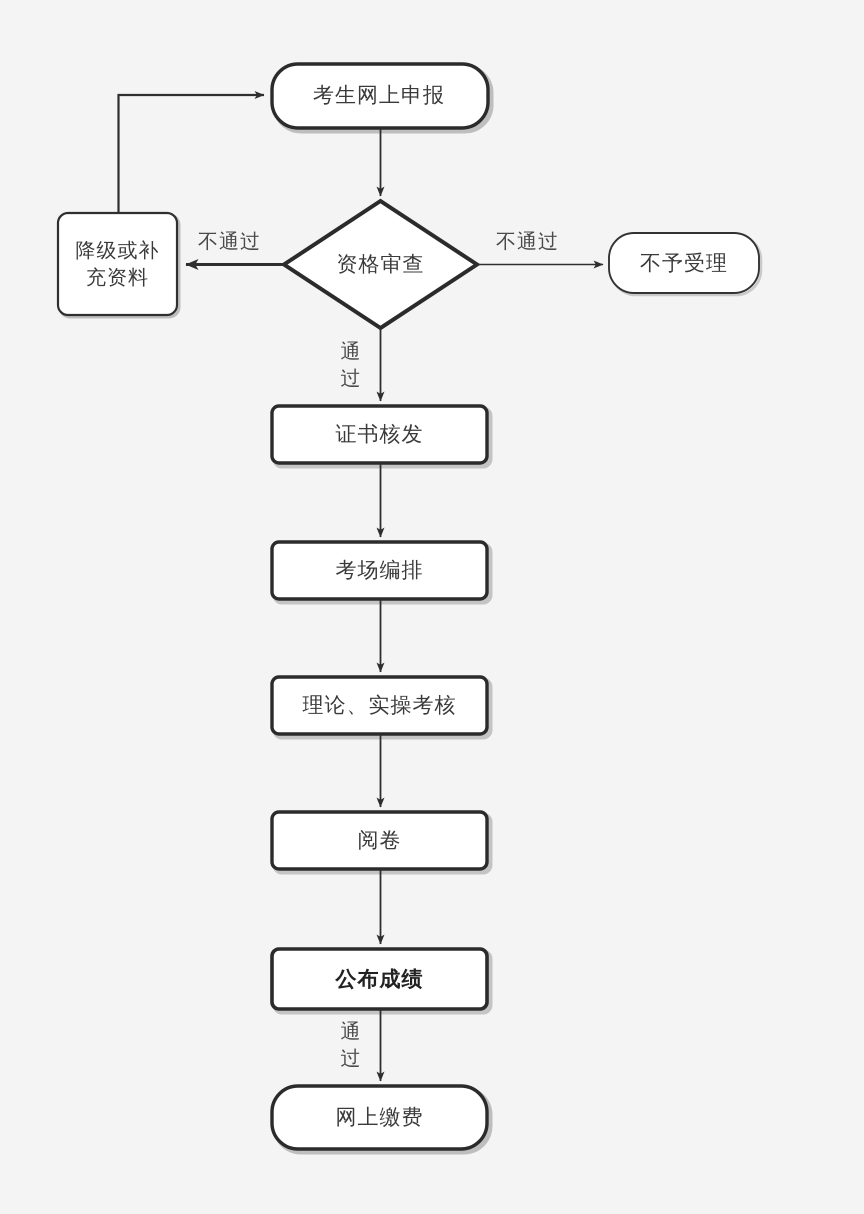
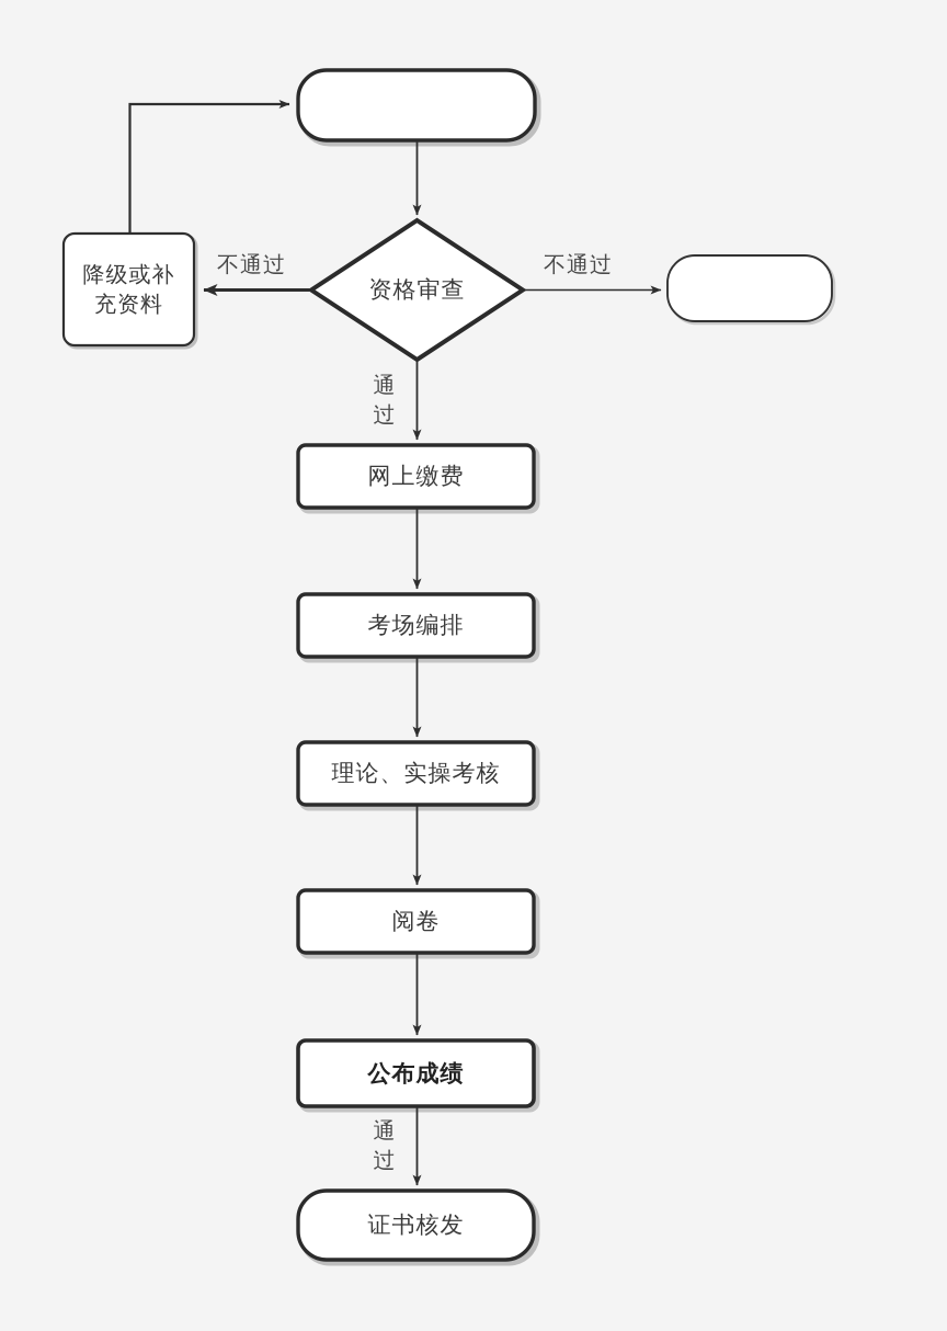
- 考生网上申报
  资格审查
  降级或补
  充资料
- 不予受理
- 证书核发
+ 网上缴费
  考场编排
  理论、实操考核
  阅卷
  公布成绩
- 网上缴费
+ 证书核发
  不通过
  不通过
  通过
  通过
